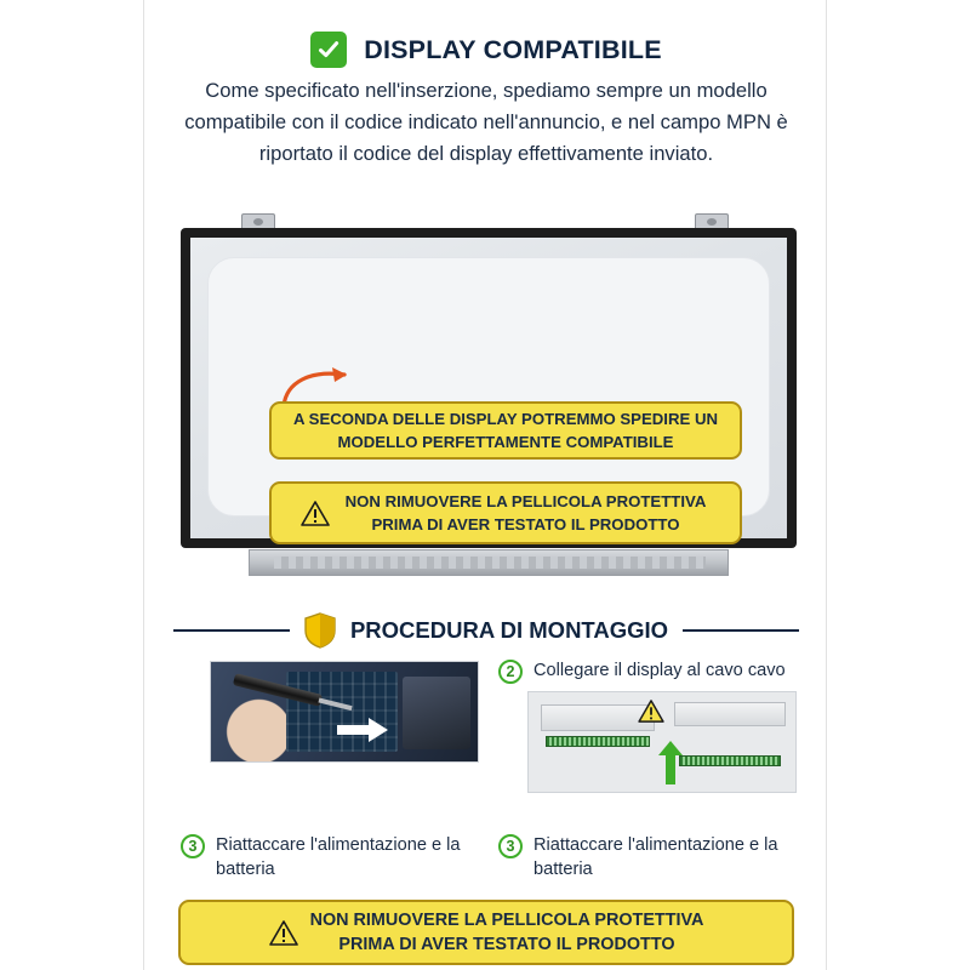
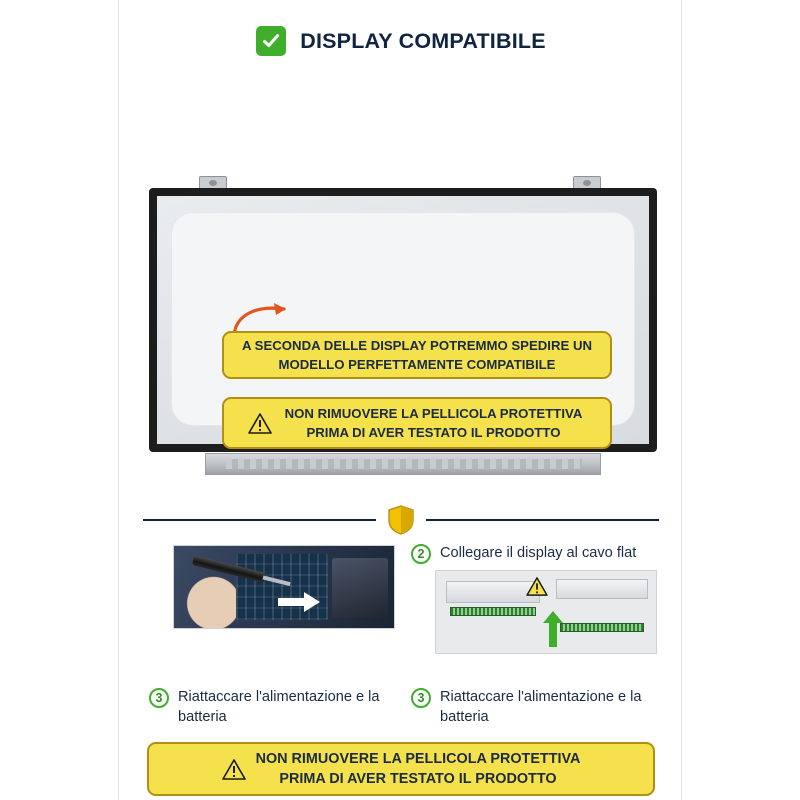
  DISPLAY COMPATIBILE
- Come specificato nell'inserzione, spediamo sempre un modello compatibile con il codice indicato nell'annuncio, e nel campo MPN è riportato il codice del display effettivamente inviato.
  A SECONDA DELLE DISPLAY POTREMMO SPEDIRE UN MODELLO PERFETTAMENTE COMPATIBILE
  NON RIMUOVERE LA PELLICOLA PROTETTIVA
  PRIMA DI AVER TESTATO IL PRODOTTO
- PROCEDURA DI MONTAGGIO
  2
- Collegare il display al cavo cavo
+ Collegare il display al cavo flat
  3
  Riattaccare l'alimentazione e la batteria
  3
  Riattaccare l'alimentazione e la batteria
  NON RIMUOVERE LA PELLICOLA PROTETTIVA
  PRIMA DI AVER TESTATO IL PRODOTTO
